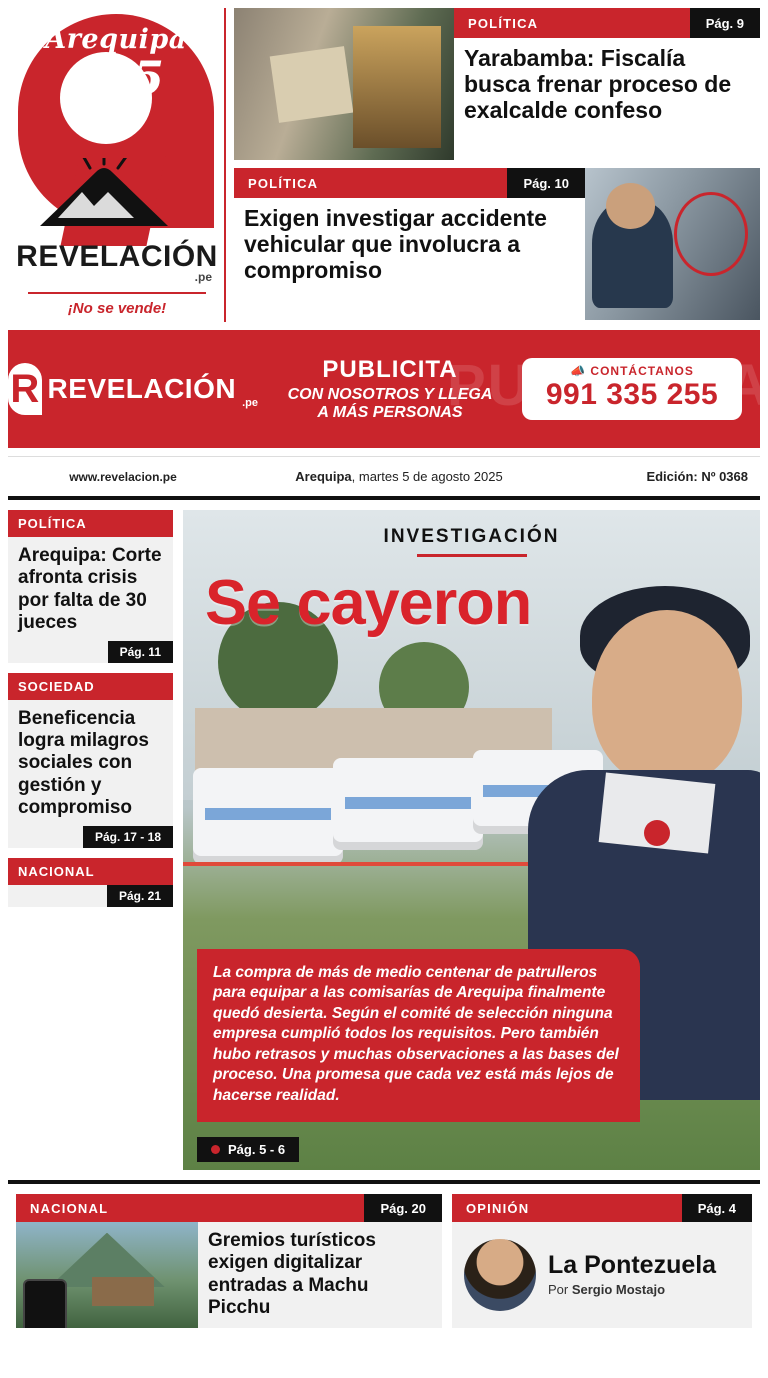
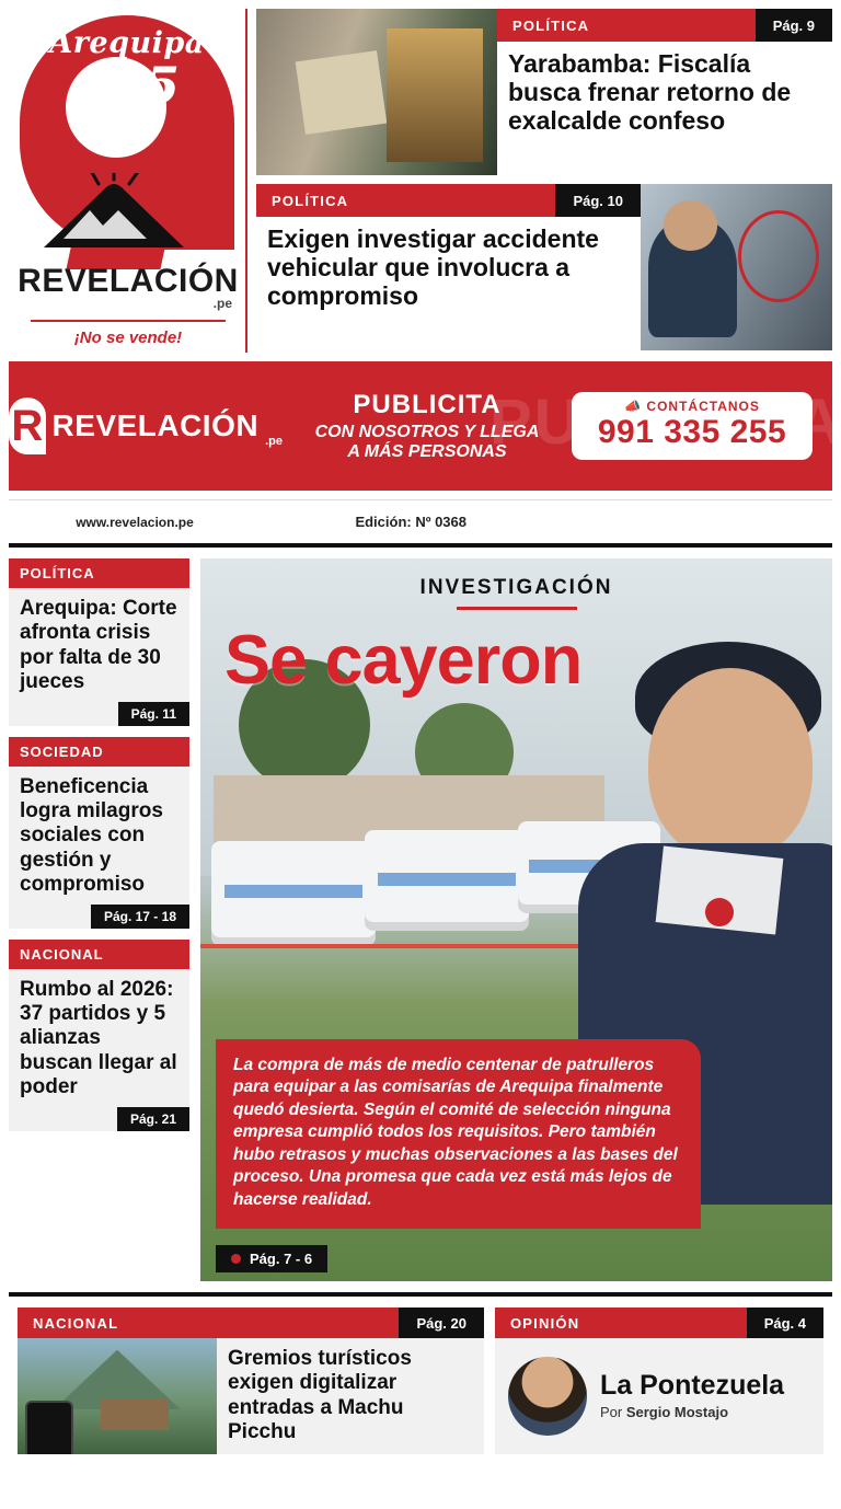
  Arequipa
  485
  Años
  REVELACIÓN
  .pe
  ¡No se vende!
  POLÍTICA
  Pág. 9
- Yarabamba: Fiscalía busca frenar proceso de exalcalde confeso
+ Yarabamba: Fiscalía busca frenar retorno de exalcalde confeso
  POLÍTICA
  Pág. 10
  Exigen investigar accidente vehicular que involucra a compromiso
  R
  REVELACIÓN
  .pe
  PUBLICITA
  CON NOSOTROS Y LLEGA
  A MÁS PERSONAS
  📣 CONTÁCTANOS
  991 335 255
  www.revelacion.pe
- Arequipa, martes 5 de agosto 2025
  Edición: Nº 0368
  POLÍTICA
  Arequipa: Corte afronta crisis por falta de 30 jueces
  Pág. 11
  SOCIEDAD
  Beneficencia logra milagros sociales con gestión y compromiso
  Pág. 17 - 18
  NACIONAL
+ Rumbo al 2026: 37 partidos y 5 alianzas buscan llegar al poder
  Pág. 21
  INVESTIGACIÓN
  Se cayeron
  La compra de más de medio centenar de patrulleros para equipar a las comisarías de Arequipa finalmente quedó desierta. Según el comité de selección ninguna empresa cumplió todos los requisitos. Pero también hubo retrasos y muchas observaciones a las bases del proceso. Una promesa que cada vez está más lejos de hacerse realidad.
- Pág. 5 - 6
+ Pág. 7 - 6
  NACIONAL
  Pág. 20
  Gremios turísticos exigen digitalizar entradas a Machu Picchu
  OPINIÓN
  Pág. 4
  La Pontezuela
  Por Sergio Mostajo
